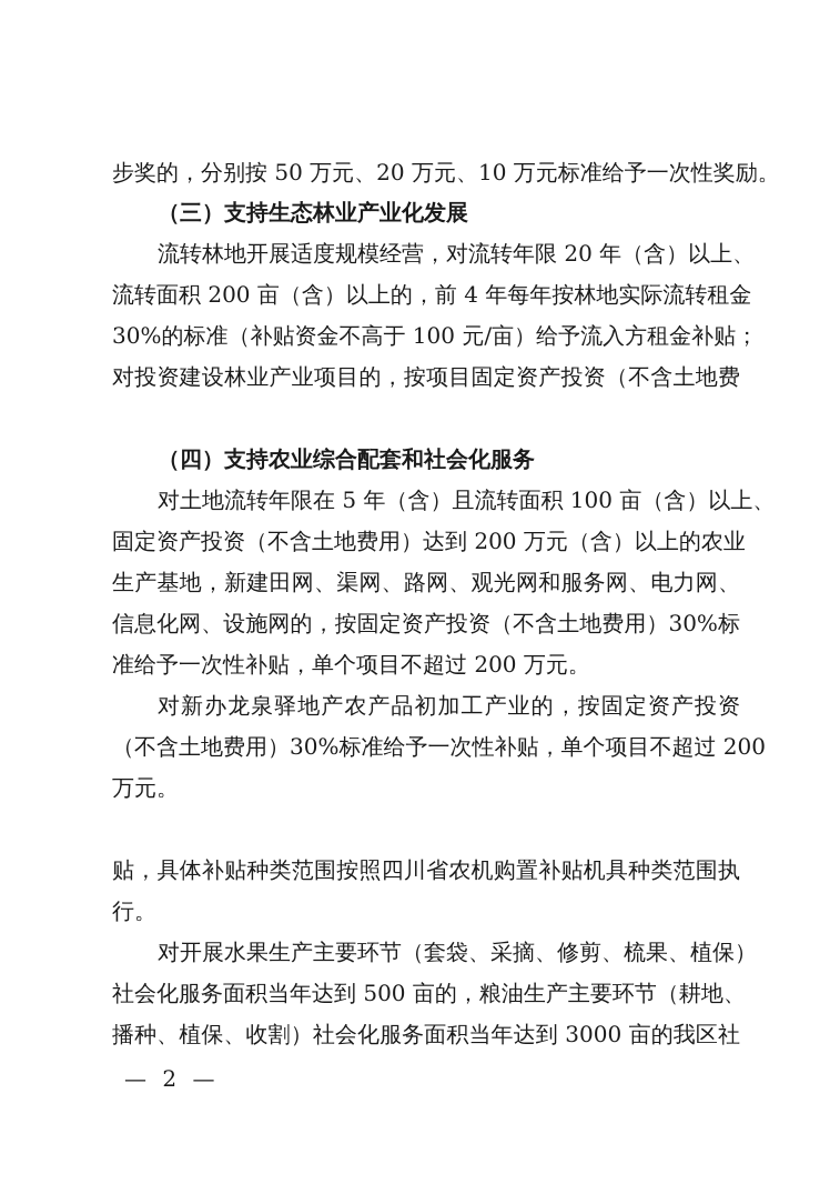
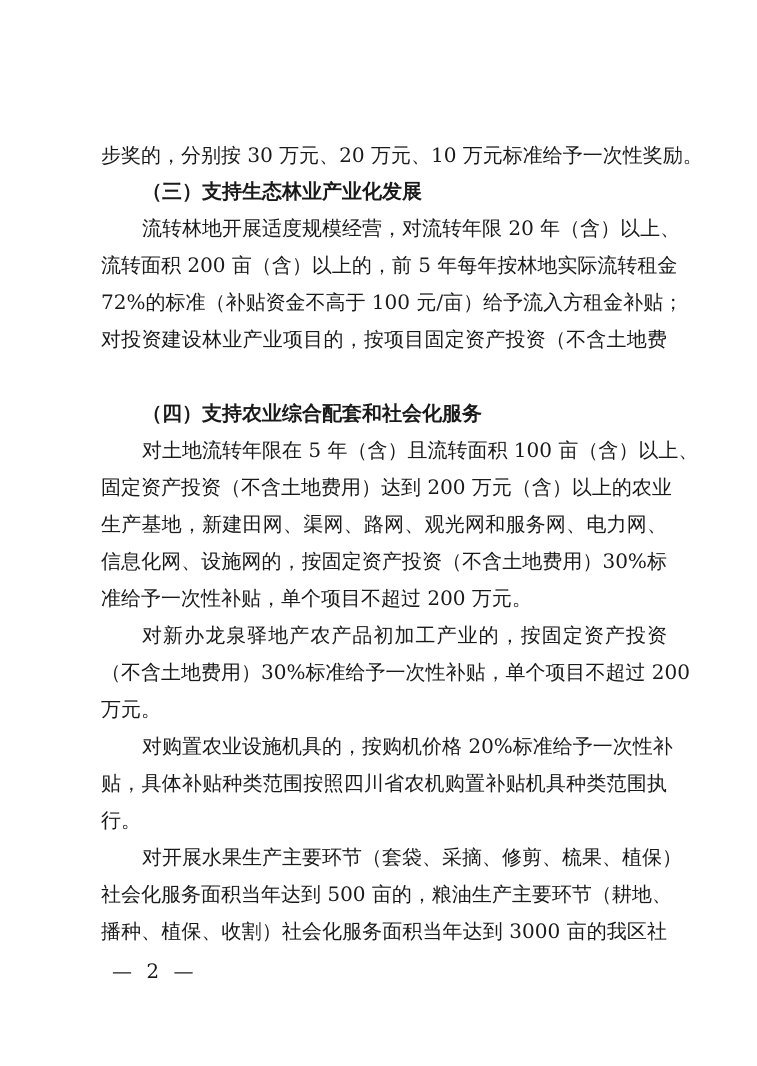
- 步奖的，分别按 50 万元、20 万元、10 万元标准给予一次性奖励。
+ 步奖的，分别按 30 万元、20 万元、10 万元标准给予一次性奖励。
  （三）支持生态林业产业化发展
  流转林地开展适度规模经营，对流转年限 20 年（含）以上、
- 流转面积 200 亩（含）以上的，前 4 年每年按林地实际流转租金
+ 流转面积 200 亩（含）以上的，前 5 年每年按林地实际流转租金
- 30%的标准（补贴资金不高于 100 元/亩）给予流入方租金补贴；
+ 72%的标准（补贴资金不高于 100 元/亩）给予流入方租金补贴；
  对投资建设林业产业项目的，按项目固定资产投资（不含土地费
  （四）支持农业综合配套和社会化服务
  对土地流转年限在 5 年（含）且流转面积 100 亩（含）以上、
  固定资产投资（不含土地费用）达到 200 万元（含）以上的农业
  生产基地，新建田网、渠网、路网、观光网和服务网、电力网、
  信息化网、设施网的，按固定资产投资（不含土地费用）30%标
  准给予一次性补贴，单个项目不超过 200 万元。
  对新办龙泉驿地产农产品初加工产业的，按固定资产投资
  （不含土地费用）30%标准给予一次性补贴，单个项目不超过 200
  万元。
+ 对购置农业设施机具的，按购机价格 20%标准给予一次性补
  贴，具体补贴种类范围按照四川省农机购置补贴机具种类范围执
  行。
  对开展水果生产主要环节（套袋、采摘、修剪、梳果、植保）
  社会化服务面积当年达到 500 亩的，粮油生产主要环节（耕地、
  播种、植保、收割）社会化服务面积当年达到 3000 亩的我区社
  — 2 —
